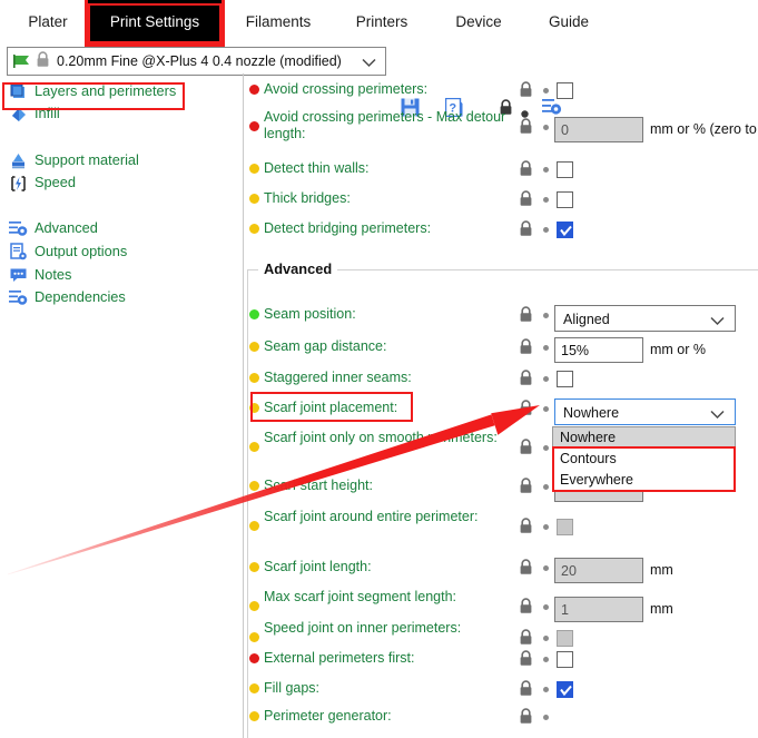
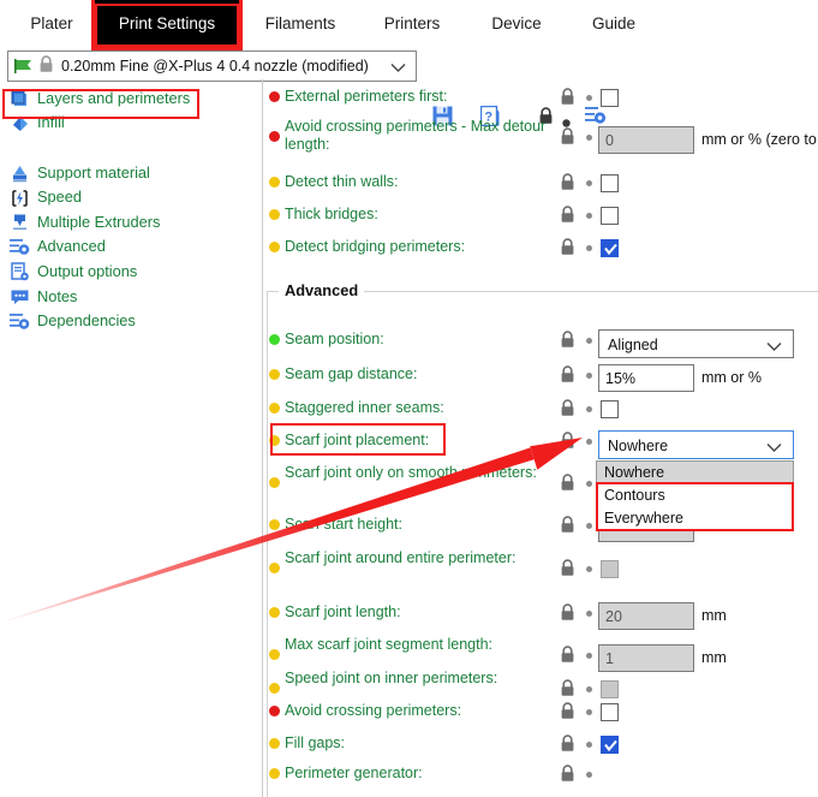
  Plater
  Print Settings
  Filaments
  Printers
  Device
  Guide
  0.20mm Fine @X-Plus 4 0.4 nozzle (modified)
  ?
  Layers and perimeters
  Infill
  Support material
  Speed
+ Multiple Extruders
  Advanced
  Output options
  Notes
  Dependencies
  Advanced
- Avoid crossing perimeters:
+ External perimeters first:
  Avoid crossing perimeters - Max detour length:
  0
  mm or % (zero to
  Detect thin walls:
  Thick bridges:
  Detect bridging perimeters:
  Seam position:
  Aligned
  Seam gap distance:
  15%
  mm or %
  Staggered inner seams:
  Scarf joint placement:
  Nowhere
  Scarf joint only on smoothmeters:
  Sc start height:
  Scarf joint around entire perimeter:
  Scarf joint length:
  20
  mm
  Max scarf joint segment length:
  1
  mm
  Speed joint on inner perimeters:
- External perimeters first:
+ Avoid crossing perimeters:
  Fill gaps:
  Perimeter generator:
  Nowhere
  Contours
  Everywhere
